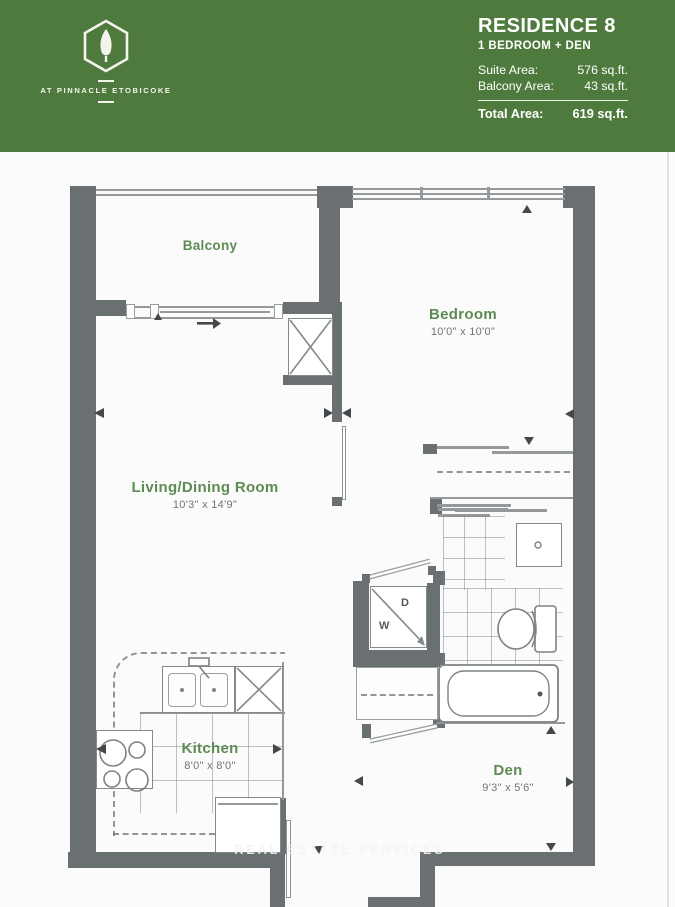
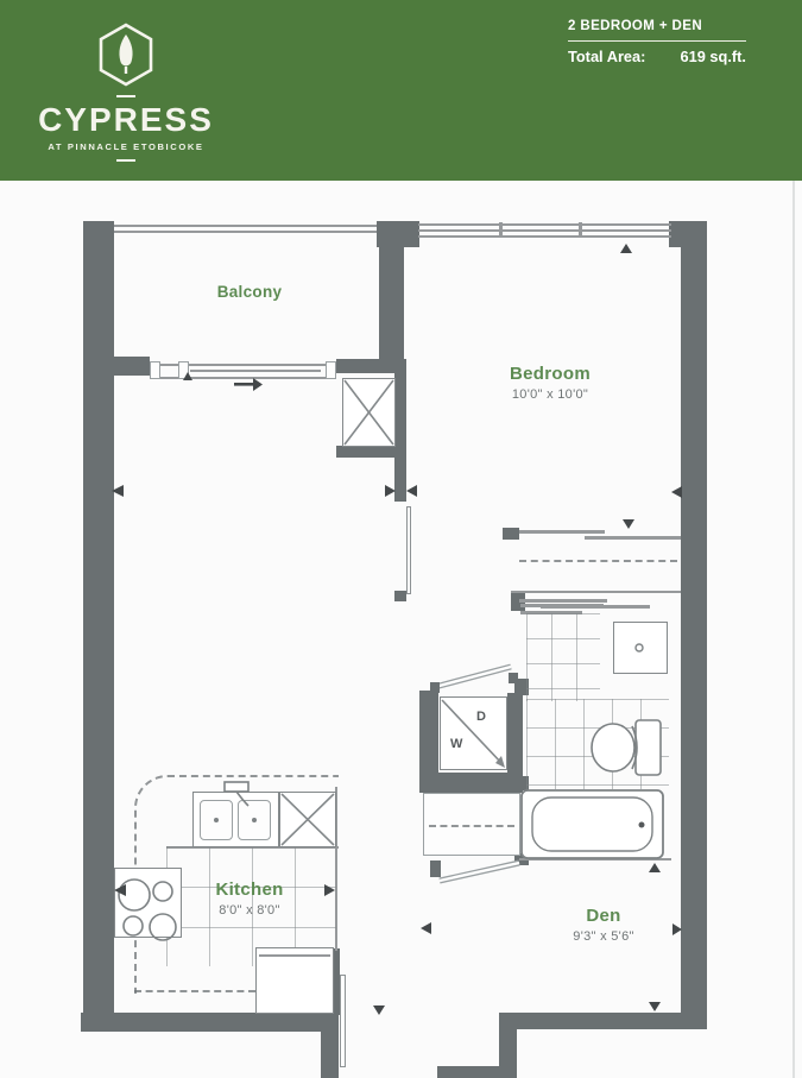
+ CYPRESS
  AT PINNACLE ETOBICOKE
- RESIDENCE 8
- 1 BEDROOM + DEN
+ 2 BEDROOM + DEN
- Suite Area:
- 576 sq.ft.
- Balcony Area:
- 43 sq.ft.
  Total Area:
  619 sq.ft.
  Balcony
  Bedroom
  10'0" x 10'0"
- Living/Dining Room
- 10'3" x 14'9"
  Kitchen
  8'0" x 8'0"
  Den
  9'3" x 5'6"
  W
  D
- REAL ESTATE SERVICES
